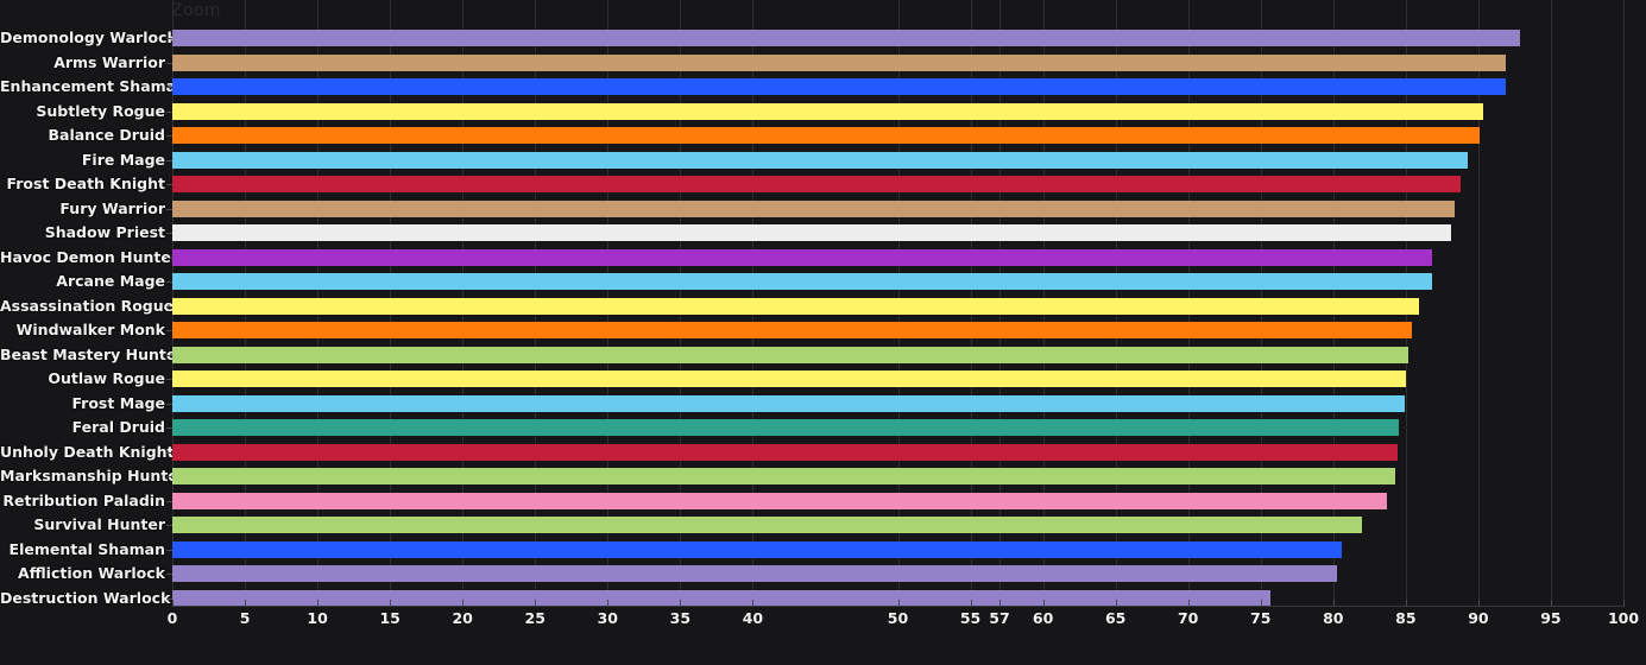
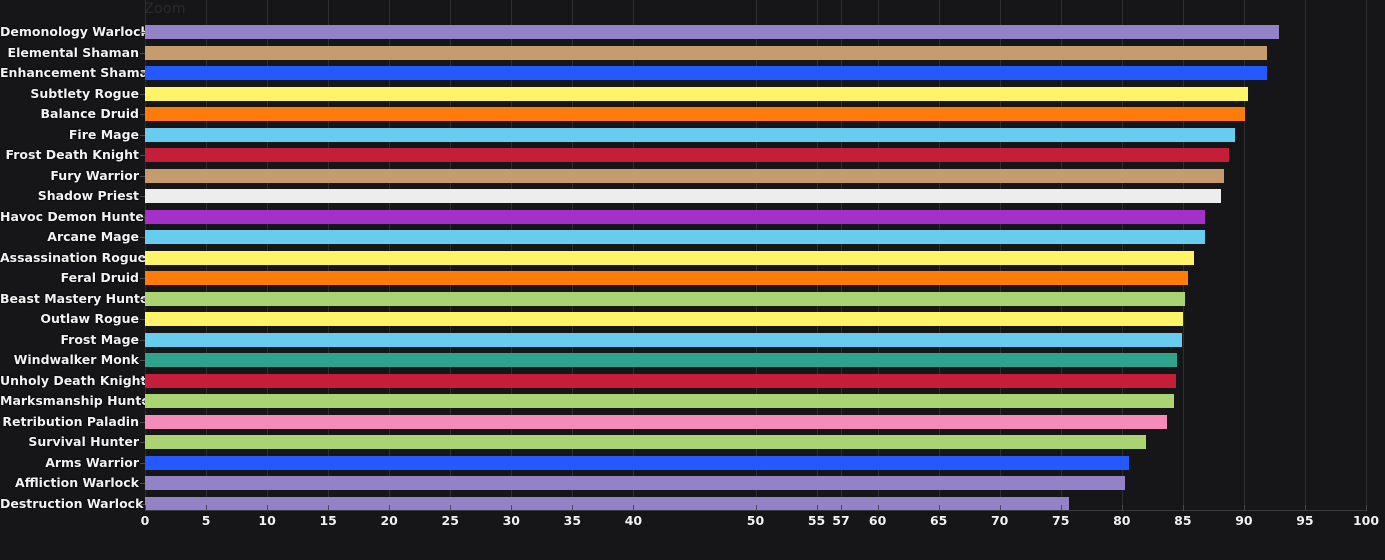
  Zoom
  Demonology Warloc
- Arms Warrior
+ Elemental Shaman
  Enhancement Sham
  Subtlety Rogue
  Balance Druid
  Fire Mage
  Frost Death Knight
  Fury Warrior
  Shadow Priest
  Havoc Demon Hunt
  Arcane Mage
  Assassination Rogu
- Windwalker Monk
+ Feral Druid
  Beast Mastery Hunt
  Outlaw Rogue
  Frost Mage
- Feral Druid
+ Windwalker Monk
  Unholy Death Knigh
  Marksmanship Hunt
  Retribution Paladin
  Survival Hunter
- Elemental Shaman
+ Arms Warrior
  Affliction Warlock
  Destruction Warloc
  0
  5
  10
  15
  20
  25
  30
  35
  40
  57
  50
  55
  60
  65
  70
  75
  80
  85
  90
  95
  100
